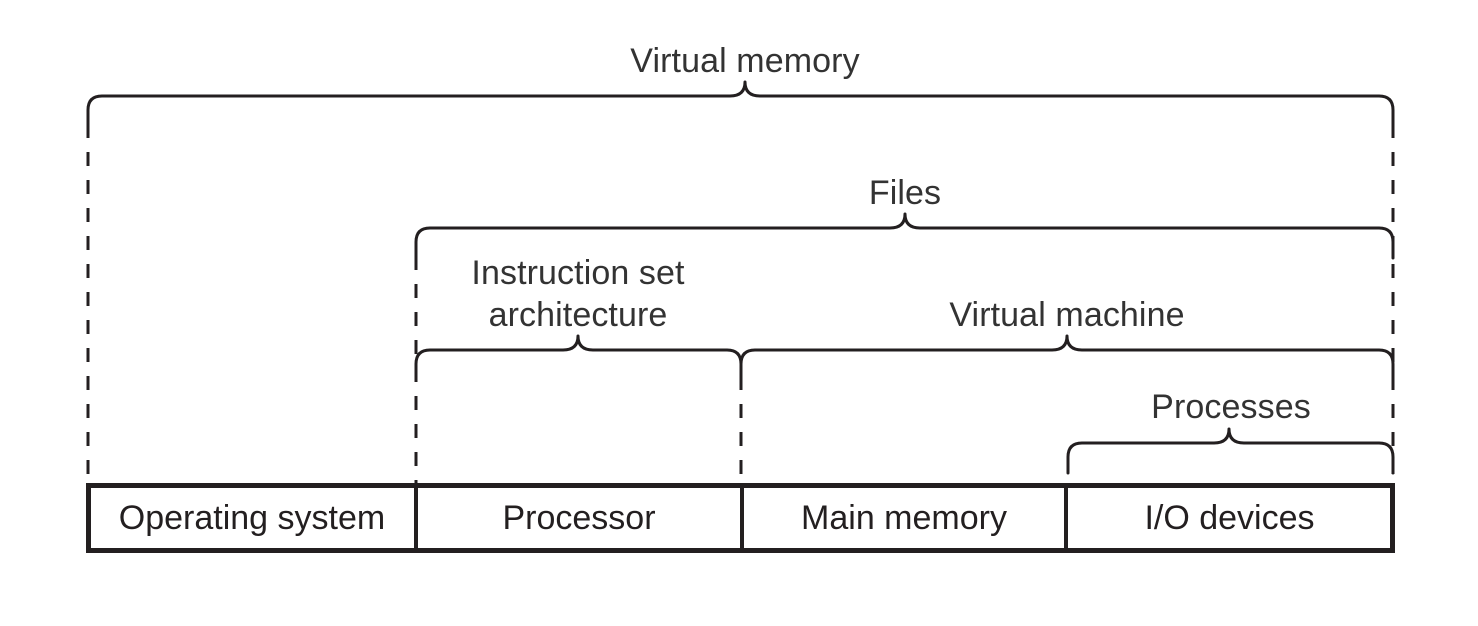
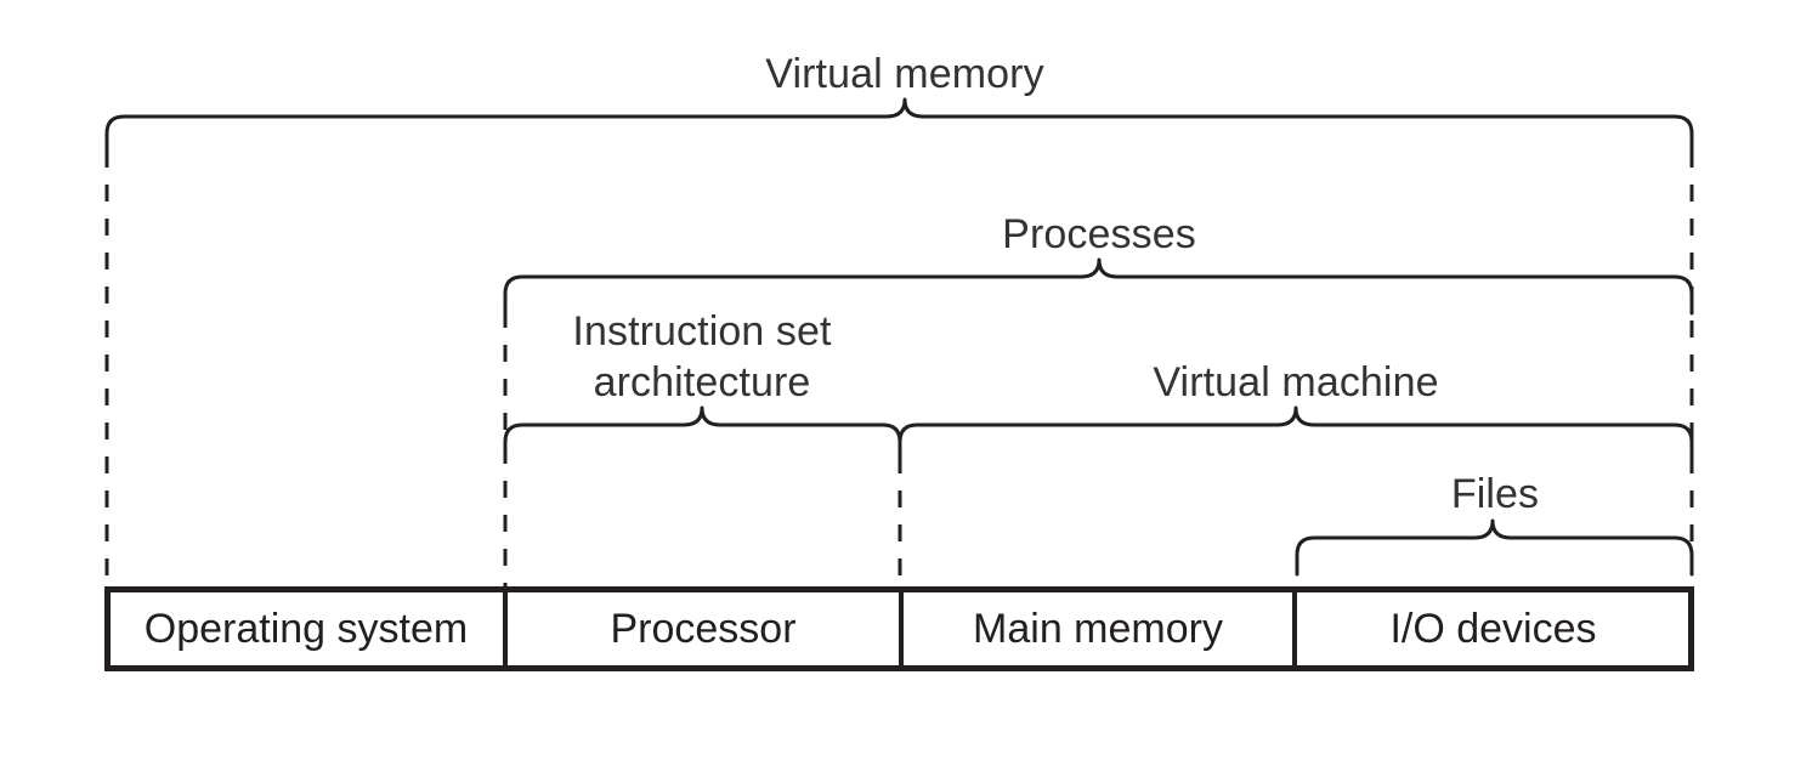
  Virtual memory
- Files
+ Processes
  Instruction set
  architecture
  Virtual machine
- Processes
+ Files
  Operating system
  Processor
  Main memory
  I/O devices
